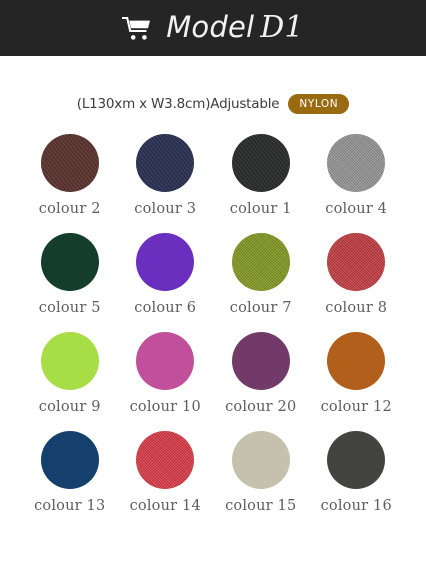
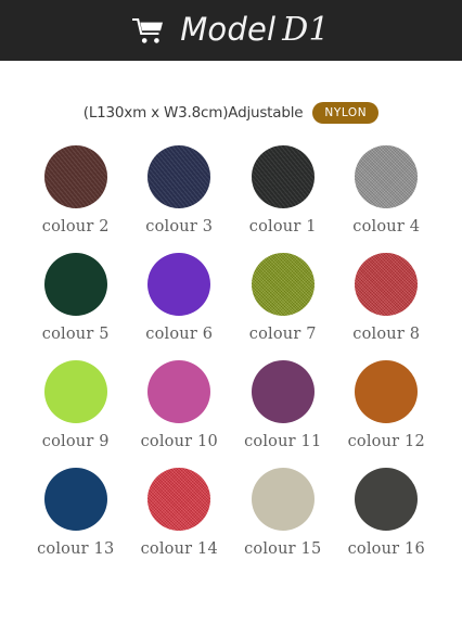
  Model D1
  (L130xm x W3.8cm)Adjustable
  NYLON
  colour 2
  colour 3
  colour 1
  colour 4
  colour 5
  colour 6
  colour 7
  colour 8
  colour 9
  colour 10
- colour 20
+ colour 11
  colour 12
  colour 13
  colour 14
  colour 15
  colour 16
